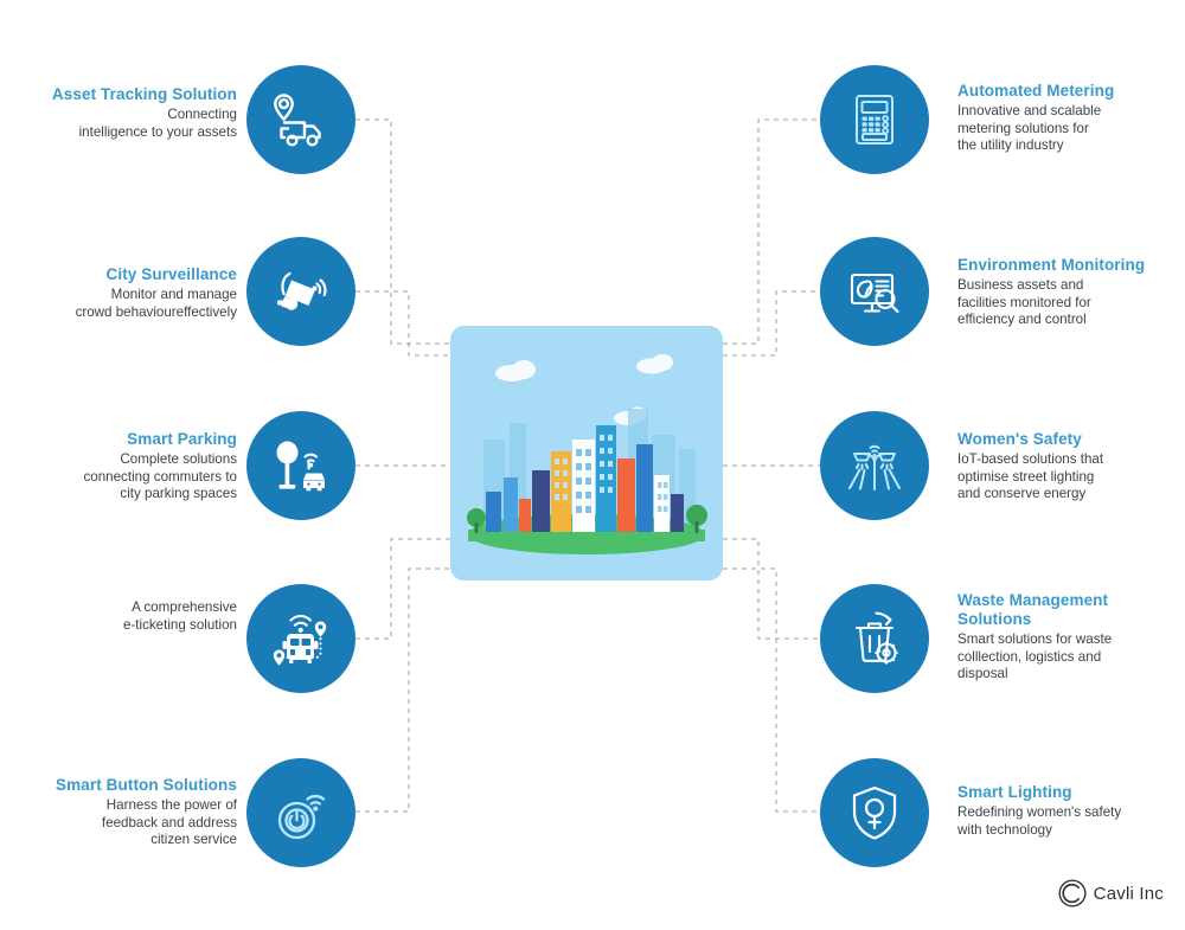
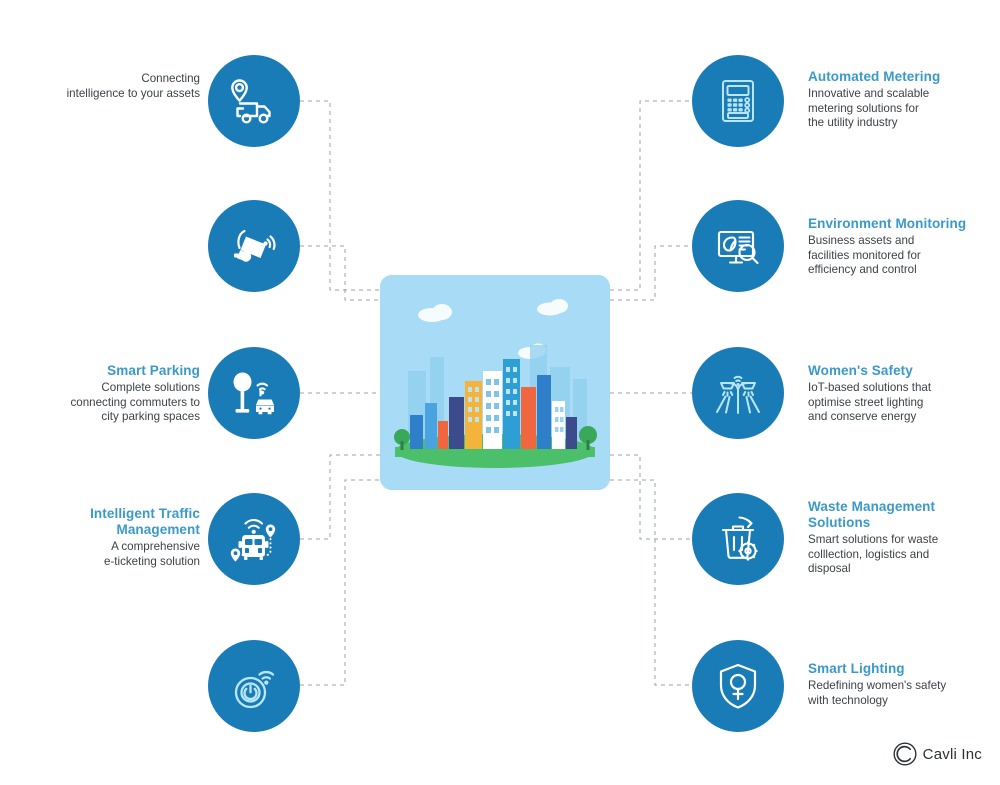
- Asset Tracking Solution
  Connecting
  intelligence to your assets
- City Surveillance
- Monitor and manage
- crowd behavioureffectively
  Smart Parking
  Complete solutions
  connecting commuters to
  city parking spaces
+ Intelligent Traffic
+ Management
  A comprehensive
  e-ticketing solution
- Smart Button Solutions
- Harness the power of
- feedback and address
- citizen service
  Automated Metering
  Innovative and scalable
  metering solutions for
  the utility industry
  Environment Monitoring
  Business assets and
  facilities monitored for
  efficiency and control
  Women's Safety
  IoT-based solutions that
  optimise street lighting
  and conserve energy
  Waste Management
  Solutions
  Smart solutions for waste
  colllection, logistics and
  disposal
  Smart Lighting
  Redefining women's safety
  with technology
  Cavli Inc
